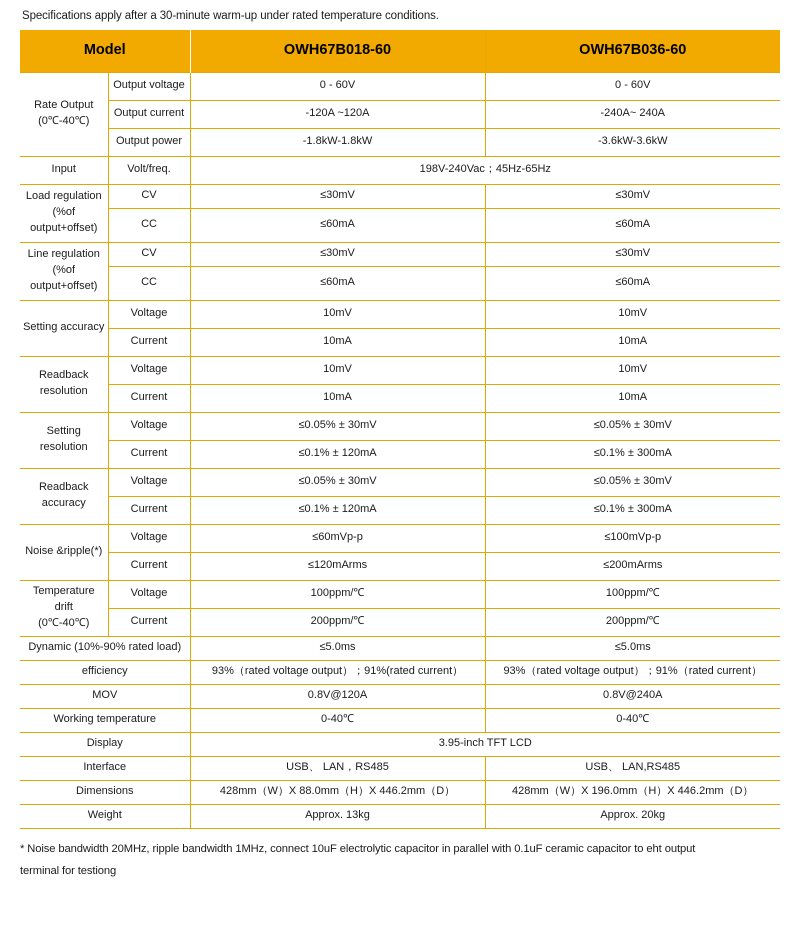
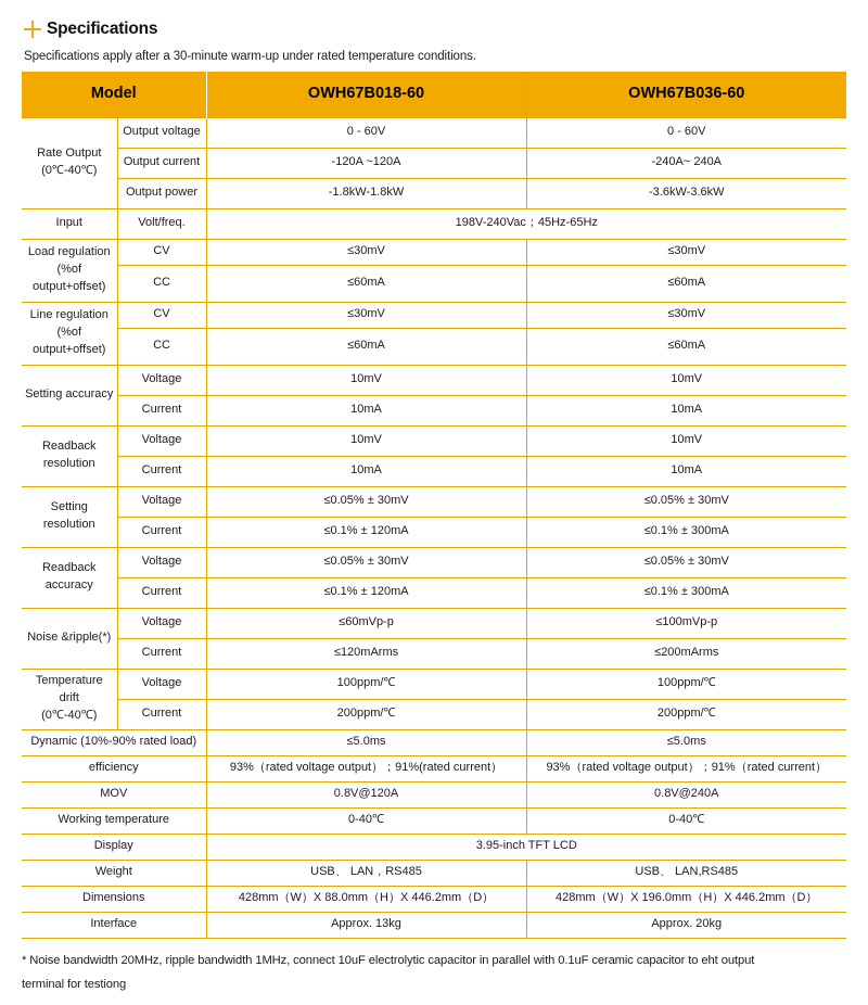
+ Specifications
  Specifications apply after a 30-minute warm-up under rated temperature conditions.
  Model	OWH67B018-60	OWH67B036-60
  Rate Output (0℃-40℃)	Output voltage	0 - 60V	0 - 60V
  Output current	-120A ~120A	-240A~ 240A
  Output power	-1.8kW-1.8kW	-3.6kW-3.6kW
  Input	Volt/freq.	198V-240Vac；45Hz-65Hz
  Load regulation (%of output+offset)	CV	≤30mV	≤30mV
  CC	≤60mA	≤60mA
  Line regulation (%of output+offset)	CV	≤30mV	≤30mV
  CC	≤60mA	≤60mA
  Setting accuracy	Voltage	10mV	10mV
  Current	10mA	10mA
  Readback resolution	Voltage	10mV	10mV
  Current	10mA	10mA
  Setting resolution	Voltage	≤0.05% ± 30mV	≤0.05% ± 30mV
  Current	≤0.1% ± 120mA	≤0.1% ± 300mA
  Readback accuracy	Voltage	≤0.05% ± 30mV	≤0.05% ± 30mV
  Current	≤0.1% ± 120mA	≤0.1% ± 300mA
  Noise &ripple(*)	Voltage	≤60mVp-p	≤100mVp-p
  Current	≤120mArms	≤200mArms
  Temperature drift (0℃-40℃)	Voltage	100ppm/℃	100ppm/℃
  Current	200ppm/℃	200ppm/℃
  Dynamic (10%-90% rated load)	≤5.0ms	≤5.0ms
  efficiency	93%（rated voltage output）；91%(rated current）	93%（rated voltage output）；91%（rated current）
  MOV	0.8V@120A	0.8V@240A
  Working temperature	0-40℃	0-40℃
  Display	3.95-inch TFT LCD
- Interface	USB、 LAN，RS485	USB、 LAN,RS485
+ Weight	USB、 LAN，RS485	USB、 LAN,RS485
  Dimensions	428mm（W）X 88.0mm（H）X 446.2mm（D）	428mm（W）X 196.0mm（H）X 446.2mm（D）
- Weight	Approx. 13kg	Approx. 20kg
+ Interface	Approx. 13kg	Approx. 20kg
  * Noise bandwidth 20MHz, ripple bandwidth 1MHz, connect 10uF electrolytic capacitor in parallel with 0.1uF ceramic capacitor to eht output
  terminal for testiong
